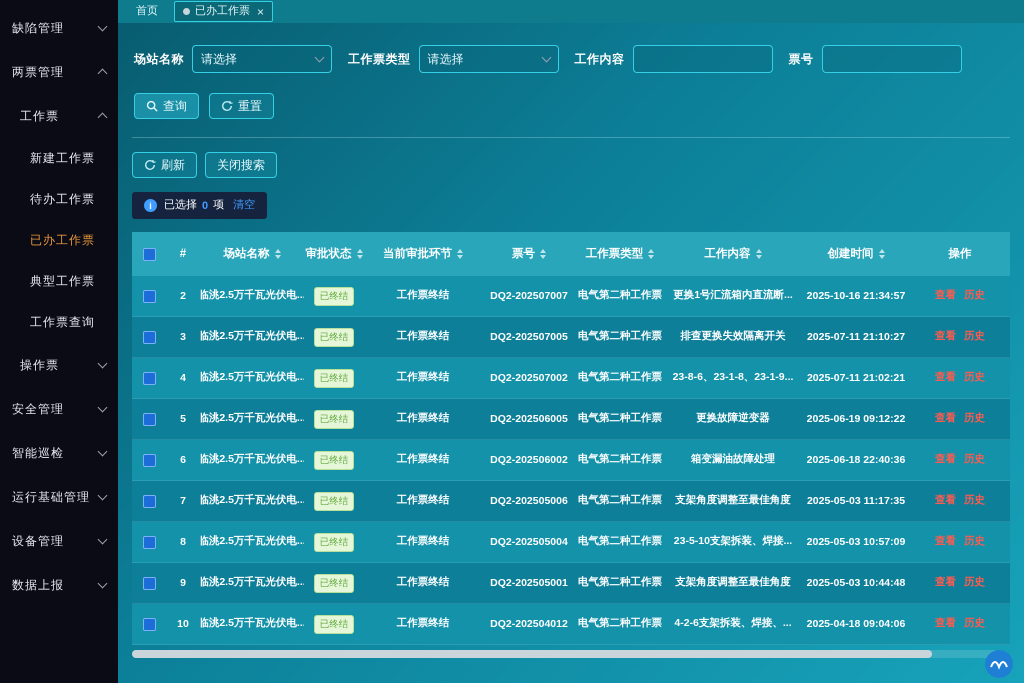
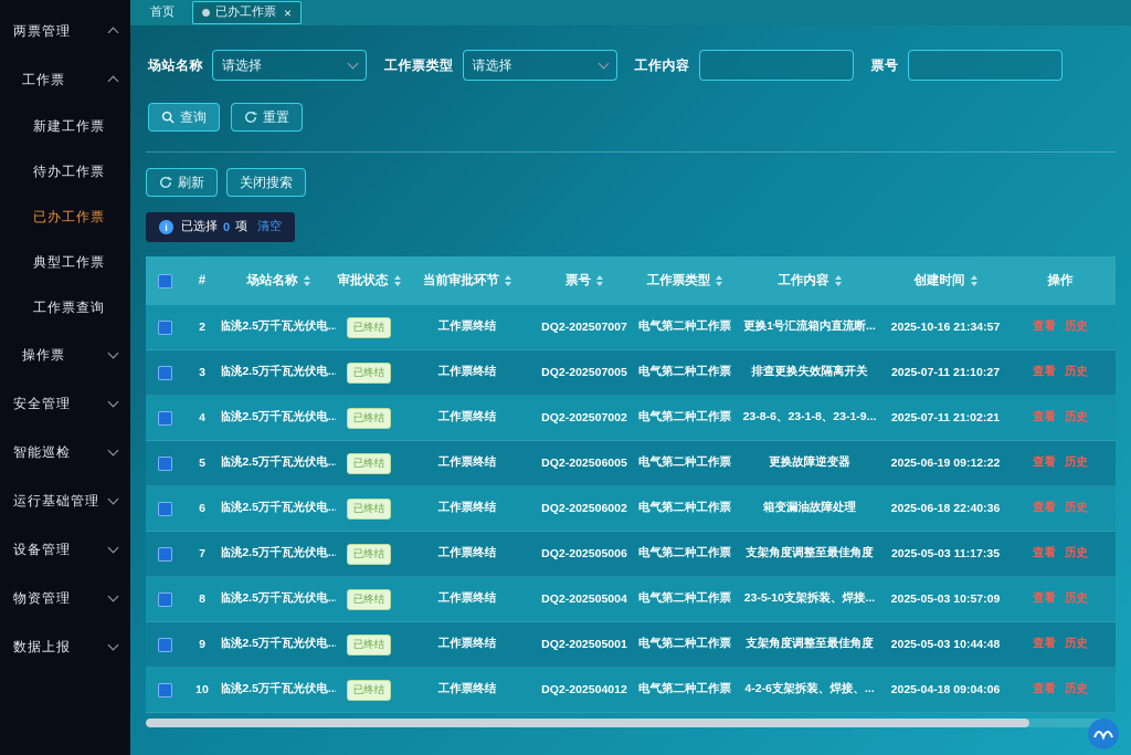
- 缺陷管理
  两票管理
  工作票
  新建工作票
  待办工作票
  已办工作票
  典型工作票
  工作票查询
  操作票
  安全管理
  智能巡检
  运行基础管理
  设备管理
+ 物资管理
  数据上报
  首页
  已办工作票
  ×
  场站名称
  请选择
  工作票类型
  请选择
  工作内容
  票号
  查询
  重置
  刷新
  关闭搜索
  i
  已选择
  0
  项
  清空
  #
  场站名称
  审批状态
  当前审批环节
  票号
  工作票类型
  工作内容
  创建时间
  操作
  2
  临洮2.5万千瓦光伏电..
  已终结
  工作票终结
  DQ2-202507007
  电气第二种工作票
  更换1号汇流箱内直流断...
  2025-10-16 21:34:57
  查看
  历史
  3
  临洮2.5万千瓦光伏电..
  已终结
  工作票终结
  DQ2-202507005
  电气第二种工作票
  排查更换失效隔离开关
  2025-07-11 21:10:27
  查看
  历史
  4
  临洮2.5万千瓦光伏电..
  已终结
  工作票终结
  DQ2-202507002
  电气第二种工作票
  23-8-6、23-1-8、23-1-9...
  2025-07-11 21:02:21
  查看
  历史
  5
  临洮2.5万千瓦光伏电..
  已终结
  工作票终结
  DQ2-202506005
  电气第二种工作票
  更换故障逆变器
  2025-06-19 09:12:22
  查看
  历史
  6
  临洮2.5万千瓦光伏电..
  已终结
  工作票终结
  DQ2-202506002
  电气第二种工作票
  箱变漏油故障处理
  2025-06-18 22:40:36
  查看
  历史
  7
  临洮2.5万千瓦光伏电..
  已终结
  工作票终结
  DQ2-202505006
  电气第二种工作票
  支架角度调整至最佳角度
  2025-05-03 11:17:35
  查看
  历史
  8
  临洮2.5万千瓦光伏电..
  已终结
  工作票终结
  DQ2-202505004
  电气第二种工作票
  23-5-10支架拆装、焊接...
  2025-05-03 10:57:09
  查看
  历史
  9
  临洮2.5万千瓦光伏电..
  已终结
  工作票终结
  DQ2-202505001
  电气第二种工作票
  支架角度调整至最佳角度
  2025-05-03 10:44:48
  查看
  历史
  10
  临洮2.5万千瓦光伏电..
  已终结
  工作票终结
  DQ2-202504012
  电气第二种工作票
  4-2-6支架拆装、焊接、...
  2025-04-18 09:04:06
  查看
  历史
